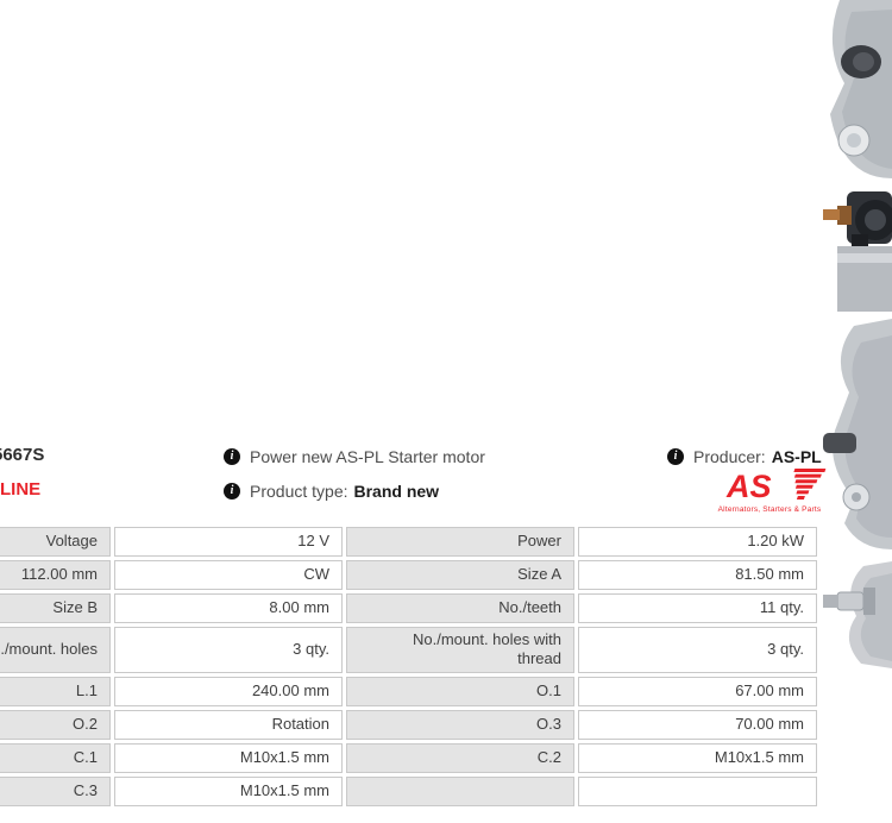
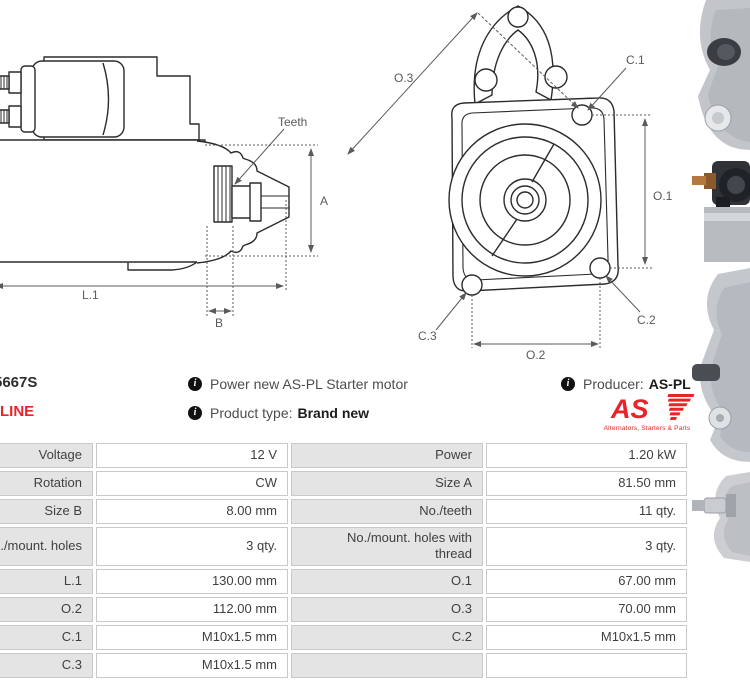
+ Teeth
+ A
+ L.1
+ B
+ O.3
+ C.1
+ O.1
+ C.2
+ C.3
+ O.2
  667S
  LINE
  i
  Power new AS-PL Starter motor
  i
  Product type:
  Brand new
  i
  Producer:
  AS-PL
  AS
  Voltage	12 V	Power	1.20 kW
- 112.00 mm	CW	Size A	81.50 mm
+ Rotation	CW	Size A	81.50 mm
  Size B	8.00 mm	No./teeth	11 qty.
  ./mount. holes	3 qty.	No./mount. holes with thread	3 qty.
- L.1	240.00 mm	O.1	67.00 mm
+ L.1	130.00 mm	O.1	67.00 mm
- O.2	Rotation	O.3	70.00 mm
+ O.2	112.00 mm	O.3	70.00 mm
  C.1	M10x1.5 mm	C.2	M10x1.5 mm
  C.3	M10x1.5 mm
